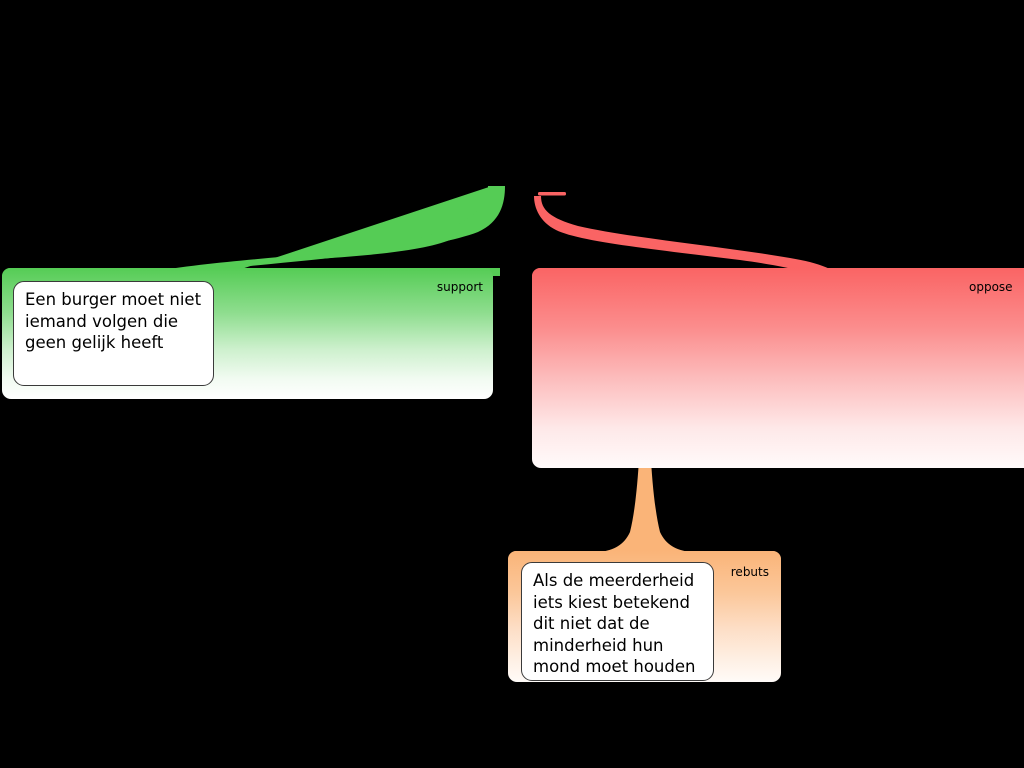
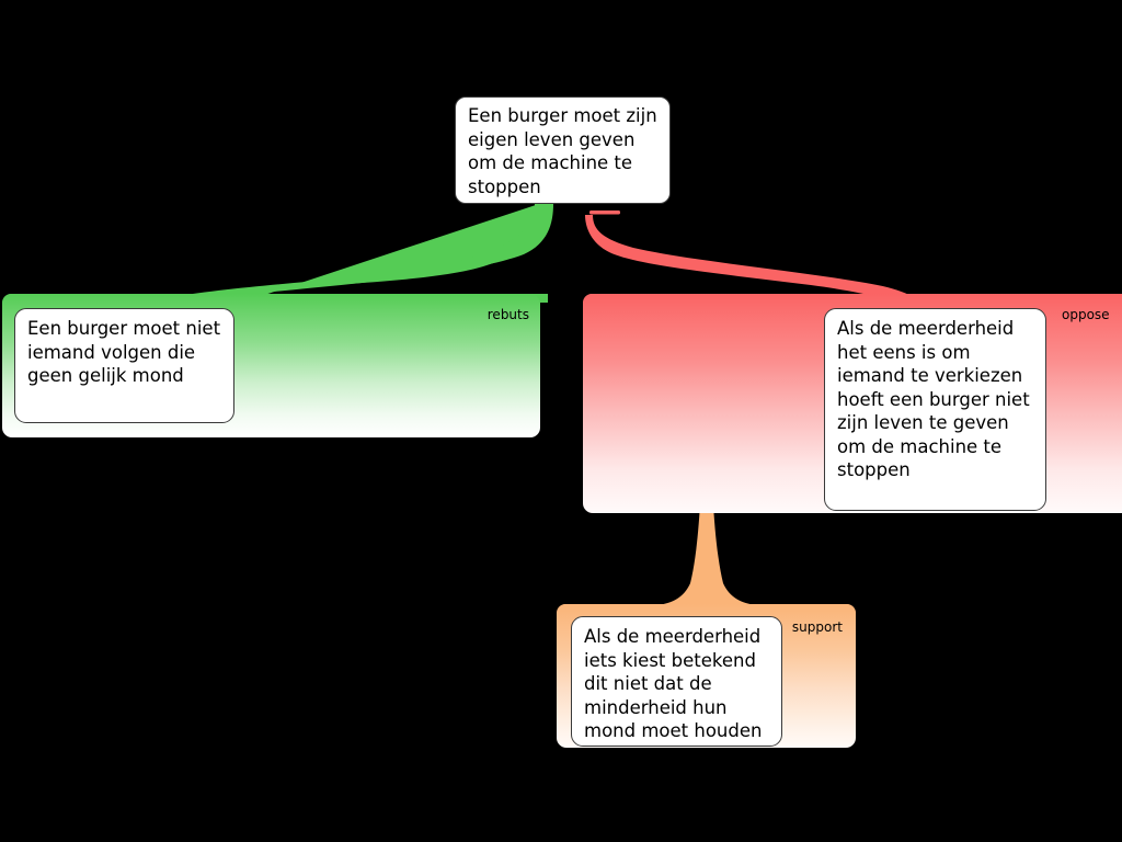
- support
+ rebuts
  oppose
- rebuts
+ support
+ Een burger moet zijn eigen leven geven om de machine te stoppen
- Een burger moet niet iemand volgen die geen gelijk heeft
+ Een burger moet niet iemand volgen die geen gelijk mond
+ Als de meerderheid het eens is om iemand te verkiezen hoeft een burger niet zijn leven te geven om de machine te stoppen
  Als de meerderheid iets kiest betekend dit niet dat de minderheid hun mond moet houden
